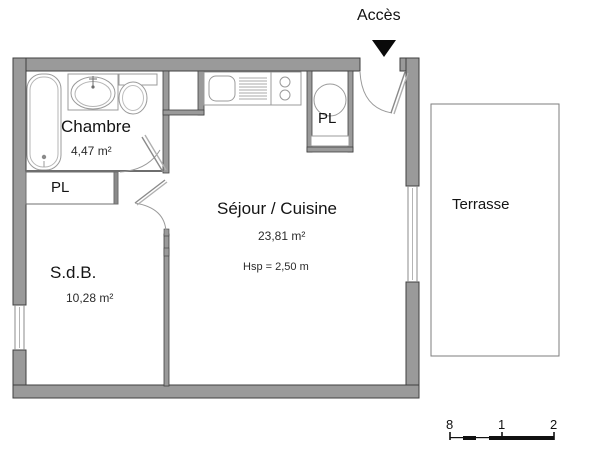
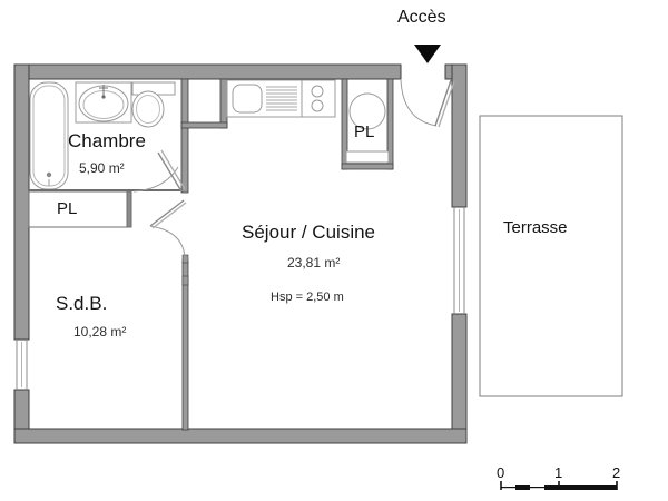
  Accès
  Chambre
- 4,47 m²
+ 5,90 m²
  PL
  S.d.B.
  10,28 m²
  Séjour / Cuisine
  23,81 m²
  Hsp = 2,50 m
  PL
  Terrasse
- 8
+ 0
  1
  2
